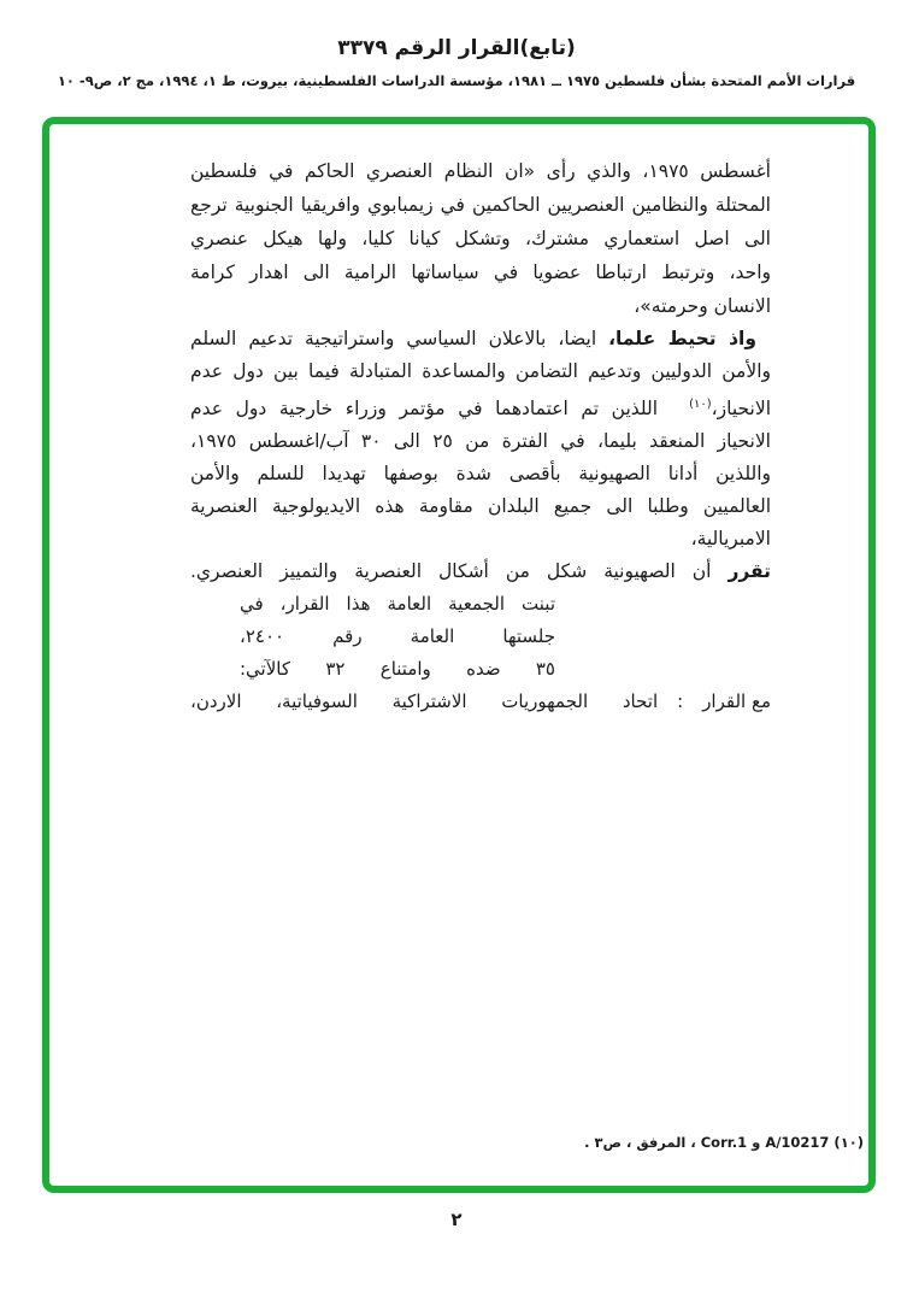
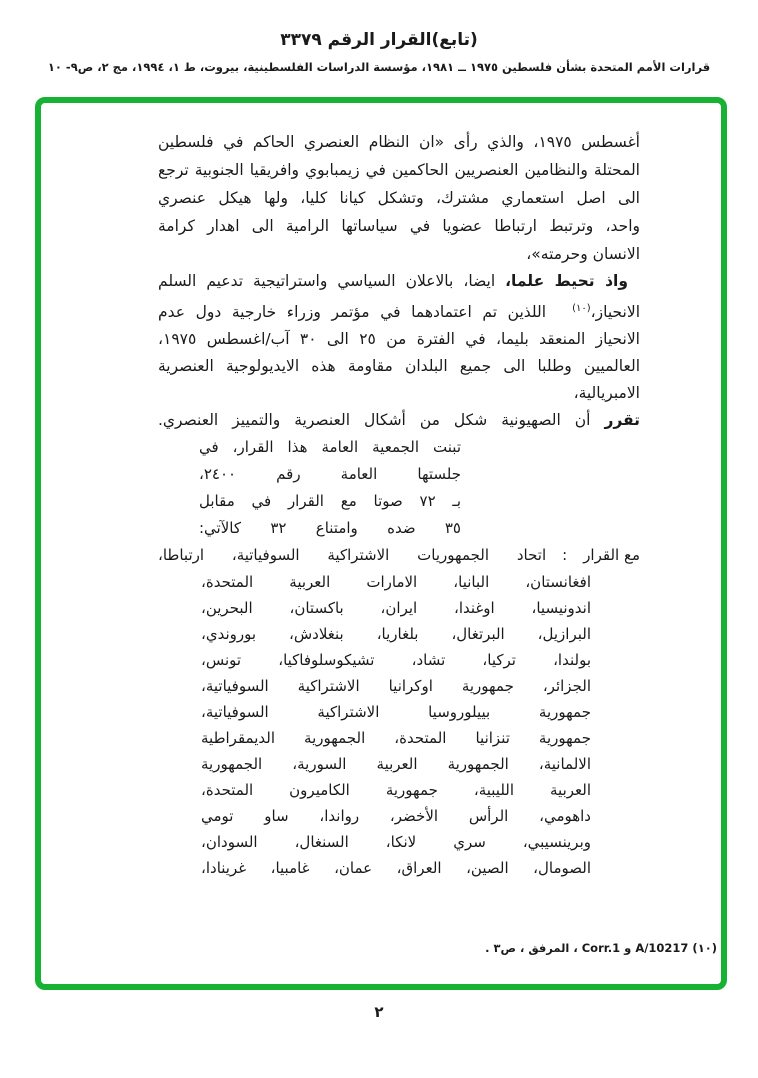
  (تابع)القرار الرقم ٣٣٧٩
  قرارات الأمم المتحدة بشأن فلسطين ١٩٧٥ ــ ١٩٨١، مؤسسة الدراسات الفلسطينية، بيروت، ط ١، ١٩٩٤، مج ٢، ص٩- ١٠
  أغسطس ١٩٧٥، والذي رأى «ان النظام العنصري الحاكم في فلسطين
  المحتلة والنظامين العنصريين الحاكمين في زيمبابوي وافريقيا الجنوبية ترجع
  الى اصل استعماري مشترك، وتشكل كيانا كليا، ولها هيكل عنصري
  واحد، وترتبط ارتباطا عضويا في سياساتها الرامية الى اهدار كرامة
  الانسان وحرمته»،
  واذ تحيط علما، ايضا، بالاعلان السياسي واستراتيجية تدعيم السلم
- والأمن الدوليين وتدعيم التضامن والمساعدة المتبادلة فيما بين دول عدم
  الانحياز،(١٠)اللذين تم اعتمادهما في مؤتمر وزراء خارجية دول عدم
  الانحياز المنعقد بليما، في الفترة من ٢٥ الى ٣٠ آب/اغسطس ١٩٧٥،
- واللذين أدانا الصهيونية بأقصى شدة بوصفها تهديدا للسلم والأمن
  العالميين وطلبا الى جميع البلدان مقاومة هذه الايديولوجية العنصرية
  الامبريالية،
  تقرر أن الصهيونية شكل من أشكال العنصرية والتمييز العنصري.
  تبنت الجمعية العامة هذا القرار، في
  جلستها العامة رقم ٢٤٠٠،
+ بـ ٧٢ صوتا مع القرار في مقابل
  ٣٥ ضده وامتناع ٣٢ كالآتي:
  مع القرار
  :
- اتحاد الجمهوريات الاشتراكية السوفياتية، الاردن،
+ اتحاد الجمهوريات الاشتراكية السوفياتية، ارتباطا،
+ افغانستان، البانيا، الامارات العربية المتحدة،
+ اندونيسيا، اوغندا، ايران، باكستان، البحرين،
+ البرازيل، البرتغال، بلغاريا، بنغلادش، بوروندي،
+ بولندا، تركيا، تشاد، تشيكوسلوفاكيا، تونس،
+ الجزائر، جمهورية اوكرانيا الاشتراكية السوفياتية،
+ جمهورية بييلوروسيا الاشتراكية السوفياتية،
+ جمهورية تنزانيا المتحدة، الجمهورية الديمقراطية
+ الالمانية، الجمهورية العربية السورية، الجمهورية
+ العربية الليبية، جمهورية الكاميرون المتحدة،
+ داهومي، الرأس الأخضر، رواندا، ساو تومي
+ وبرينسيبي، سري لانكا، السنغال، السودان،
+ الصومال، الصين، العراق، عمان، غامبيا، غرينادا،
  (١٠) A/10217 و Corr.1 ، المرفق ، ص٣ .
  ٢
